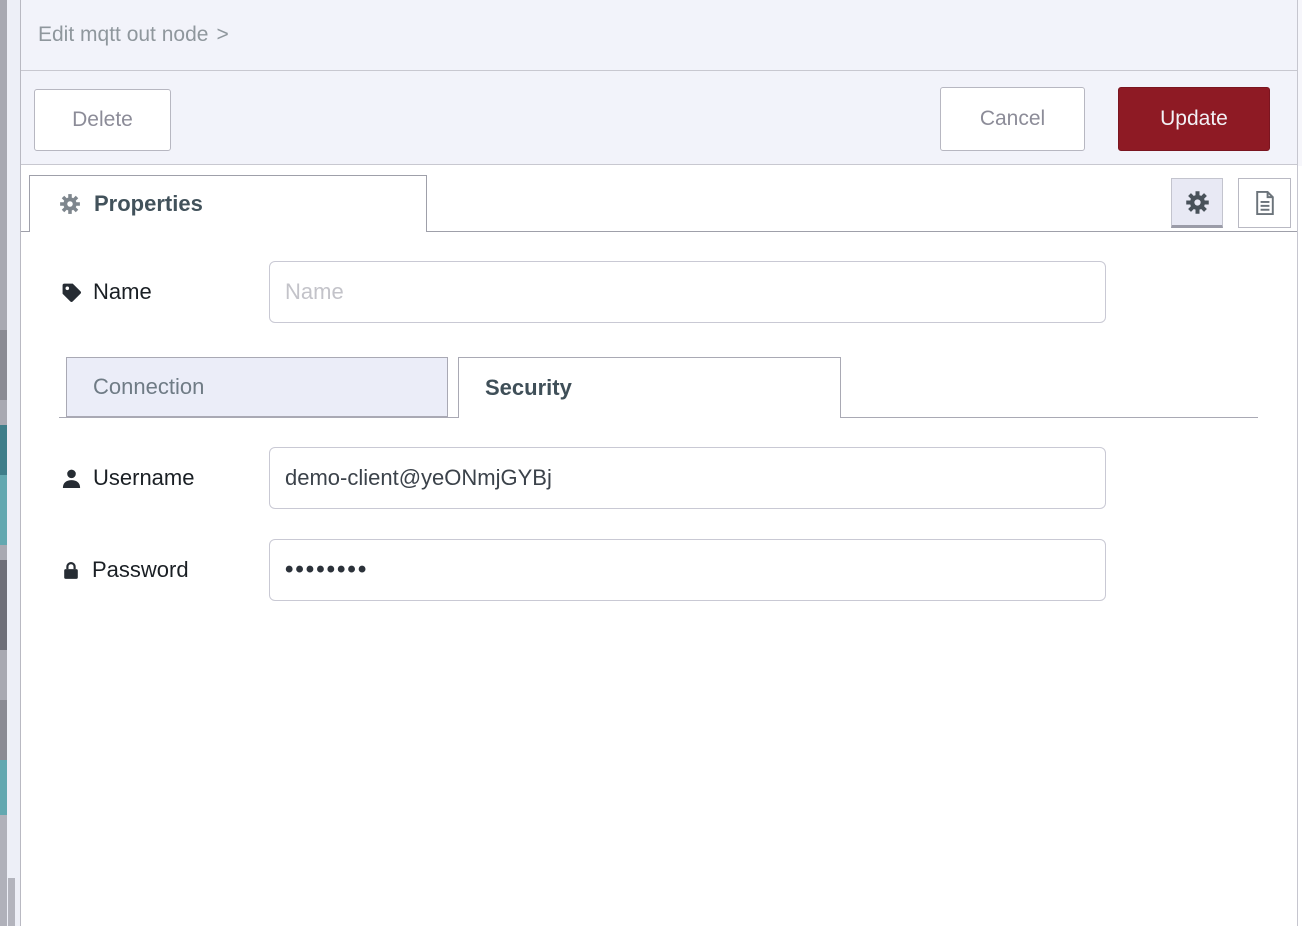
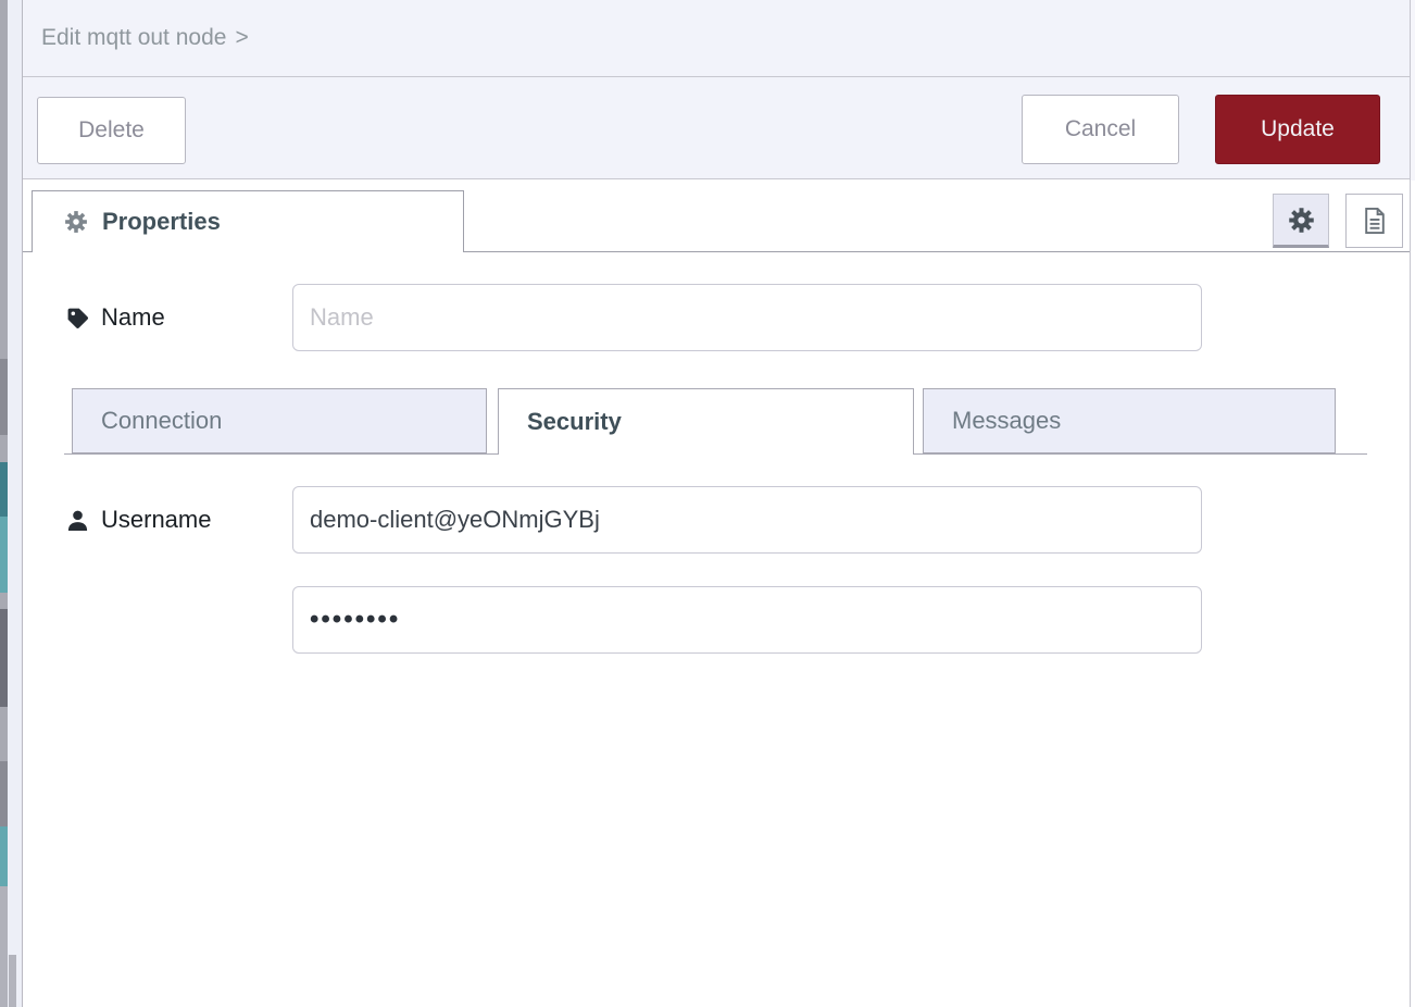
  Edit mqtt out node
  >
  Delete
  Cancel
  Update
  Properties
  Name
  Name
  Connection
  Security
+ Messages
  Username
  demo-client@yeONmjGYBj
- Password
  ••••••••
